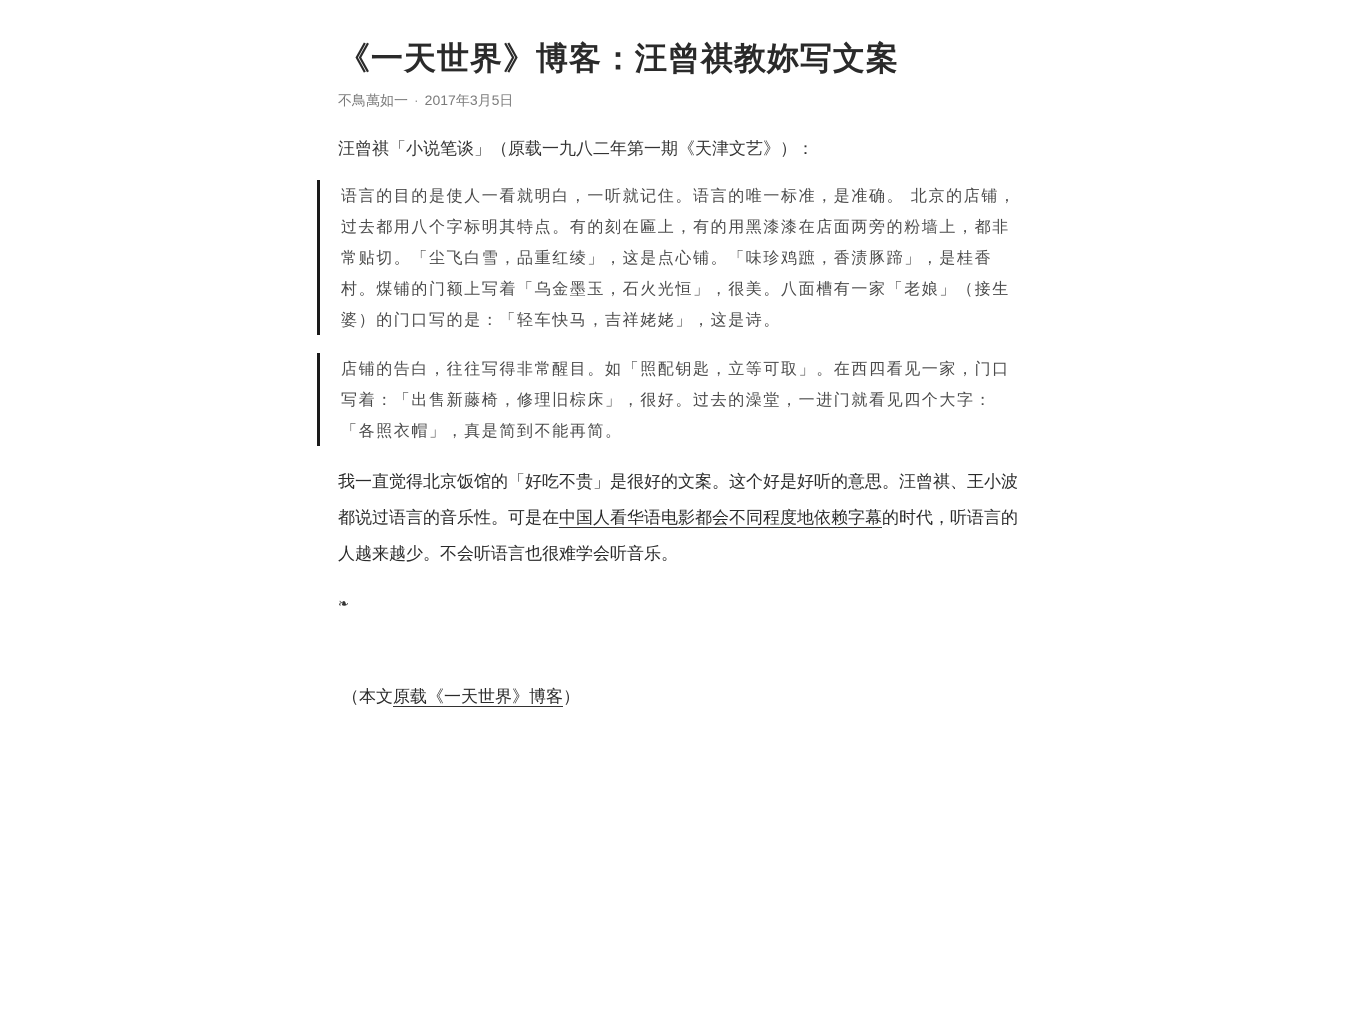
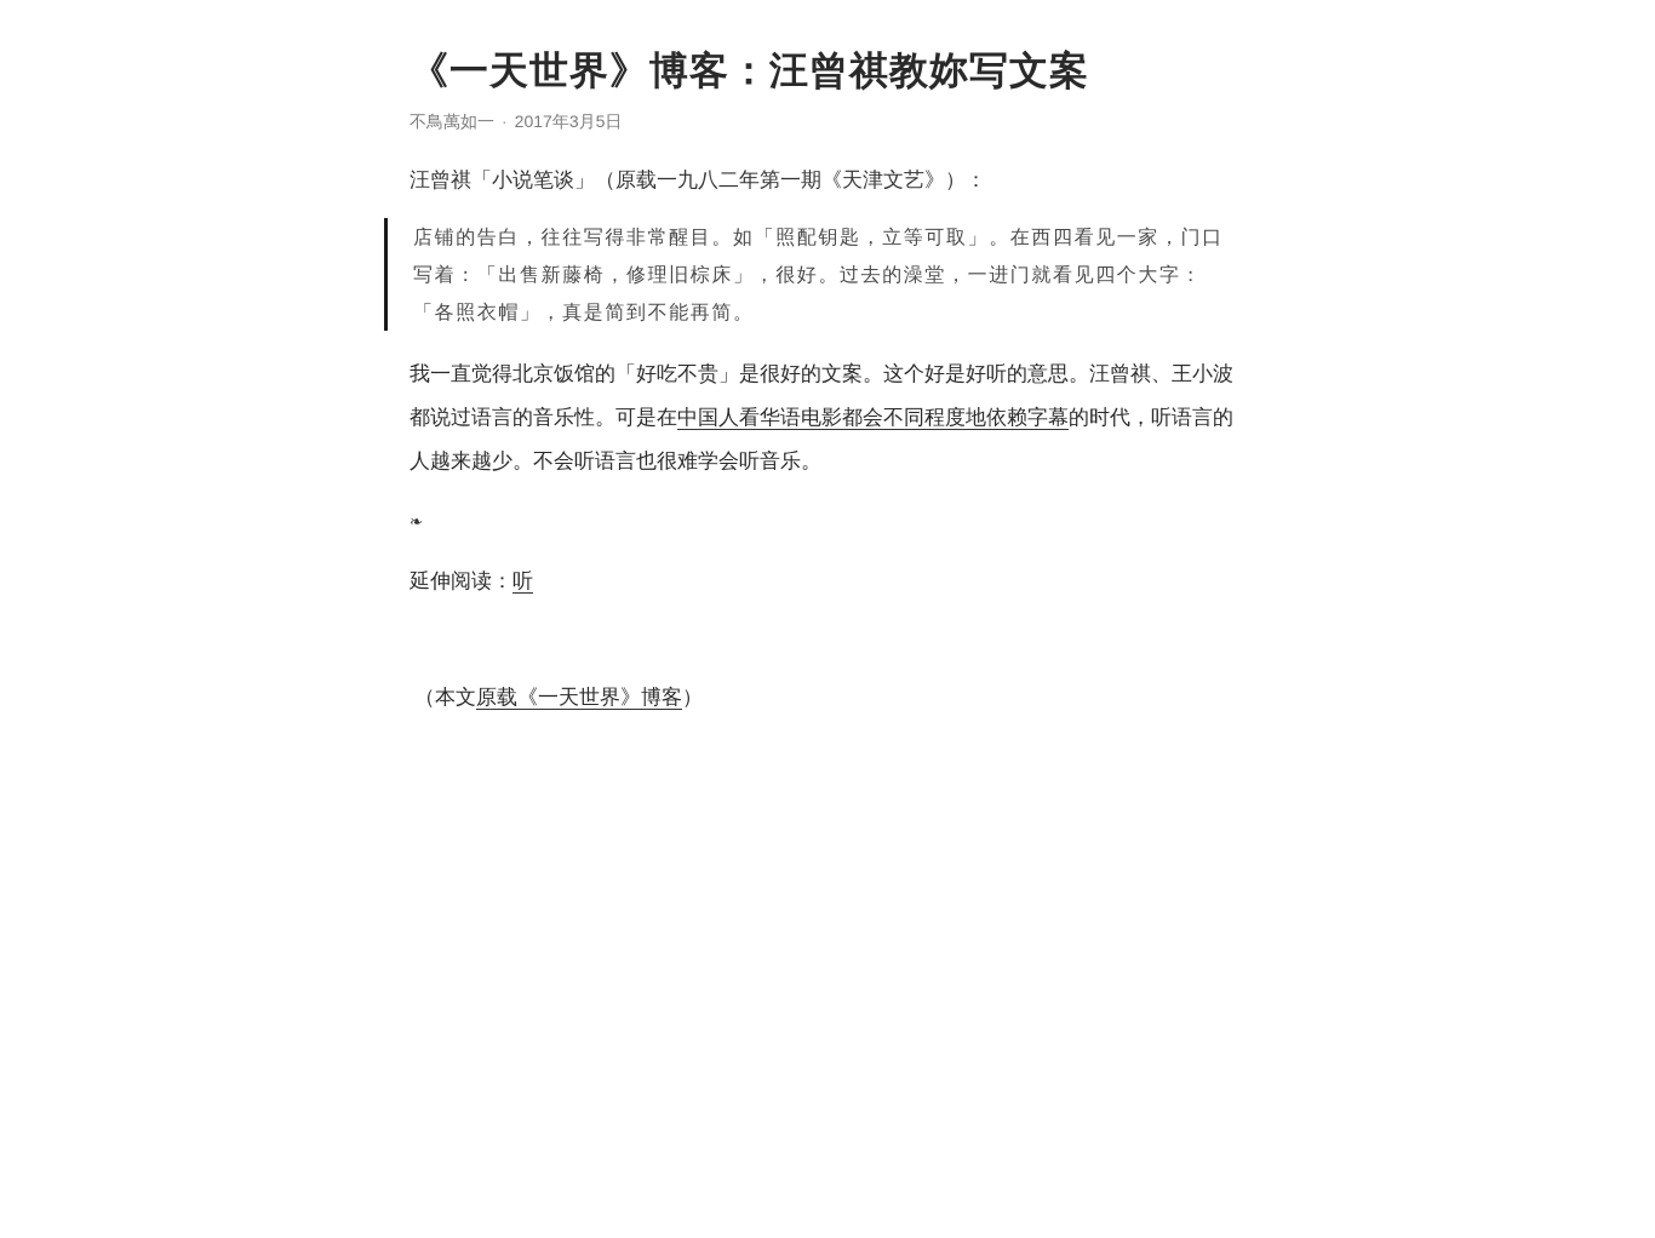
  《一天世界》博客：汪曾祺教妳写文案
  不鳥萬如一 · 2017年3月5日
  汪曾祺「小说笔谈」（原载一九八二年第一期《天津文艺》）：
- 语言的目的是使人一看就明白，一听就记住。语言的唯一标准，是准确。 北京的店铺，过去都用八个字标明其特点。有的刻在匾上，有的用黑漆漆在店面两旁的粉墙上，都非常贴切。「尘飞白雪，品重红绫」，这是点心铺。「味珍鸡蹠，香渍豚蹄」，是桂香村。煤铺的门额上写着「乌金墨玉，石火光恒」，很美。八面槽有一家「老娘」（接生婆）的门口写的是：「轻车快马，吉祥姥姥」，这是诗。
  店铺的告白，往往写得非常醒目。如「照配钥匙，立等可取」。在西四看见一家，门口写着：「出售新藤椅，修理旧棕床」，很好。过去的澡堂，一进门就看见四个大字：「各照衣帽」，真是简到不能再简。
  我一直觉得北京饭馆的「好吃不贵」是很好的文案。这个好是好听的意思。汪曾祺、王小波都说过语言的音乐性。可是在中国人看华语电影都会不同程度地依赖字幕的时代，听语言的人越来越少。不会听语言也很难学会听音乐。
  ❧
+ 延伸阅读：听
  （本文原载《一天世界》博客）
